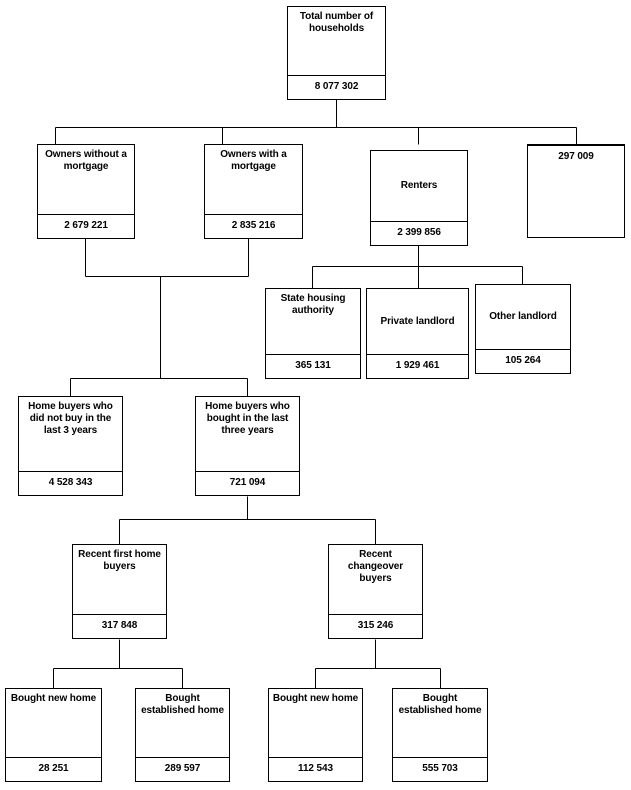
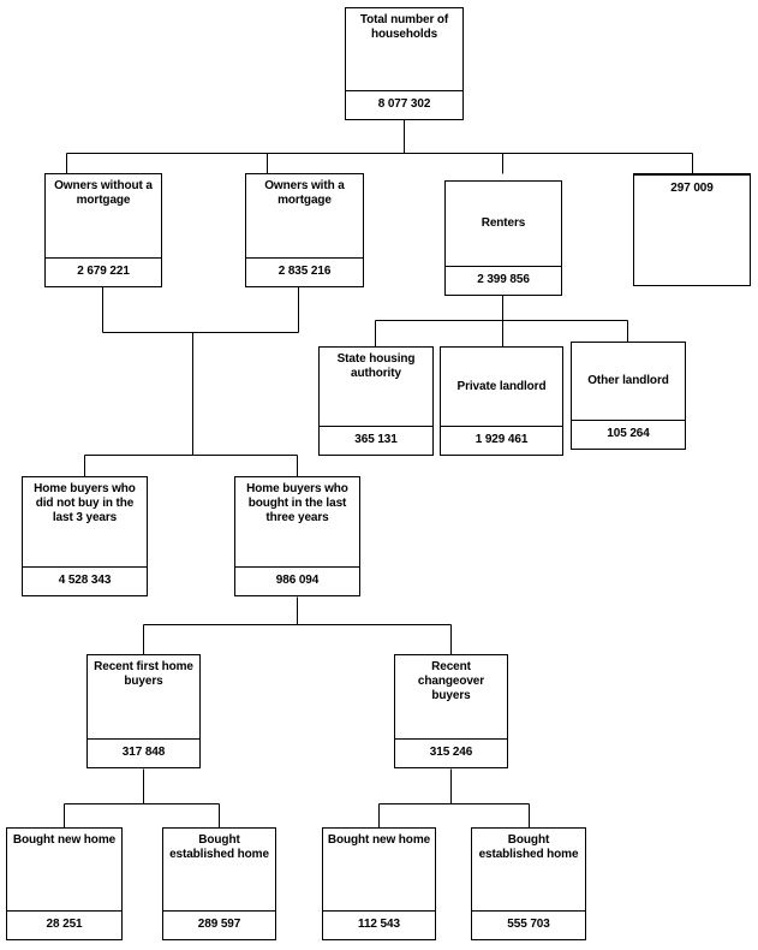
  Total number of households
  8 077 302
  Owners without a mortgage
  2 679 221
  Owners with a mortgage
  2 835 216
  Renters
  2 399 856
  297 009
  State housing authority
  365 131
  Private landlord
  1 929 461
  Other landlord
  105 264
  Home buyers who did not buy in the last 3 years
  4 528 343
  Home buyers who bought in the last three years
- 721 094
+ 986 094
  Recent first home buyers
  317 848
  Recent changeover buyers
  315 246
  Bought new home
  28 251
  Bought established home
  289 597
  Bought new home
  112 543
  Bought established home
  555 703
